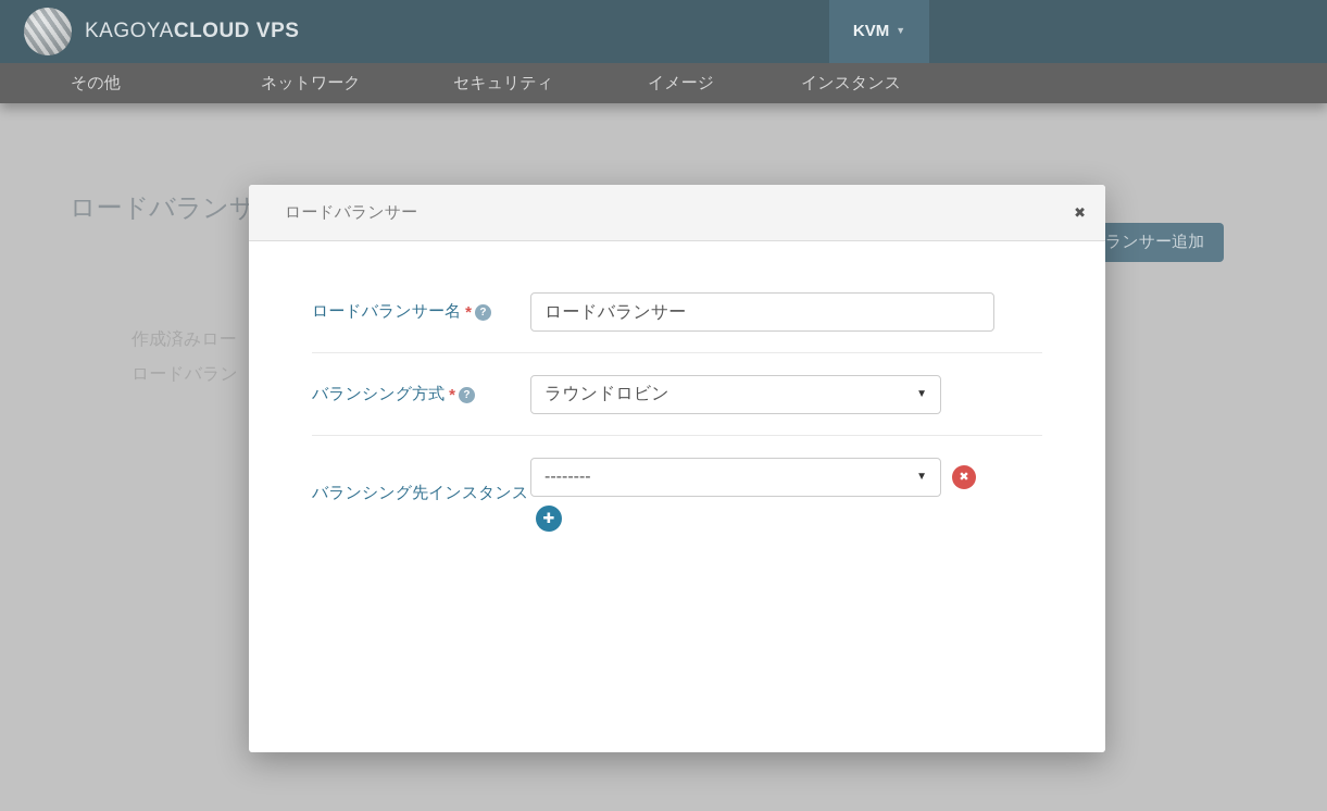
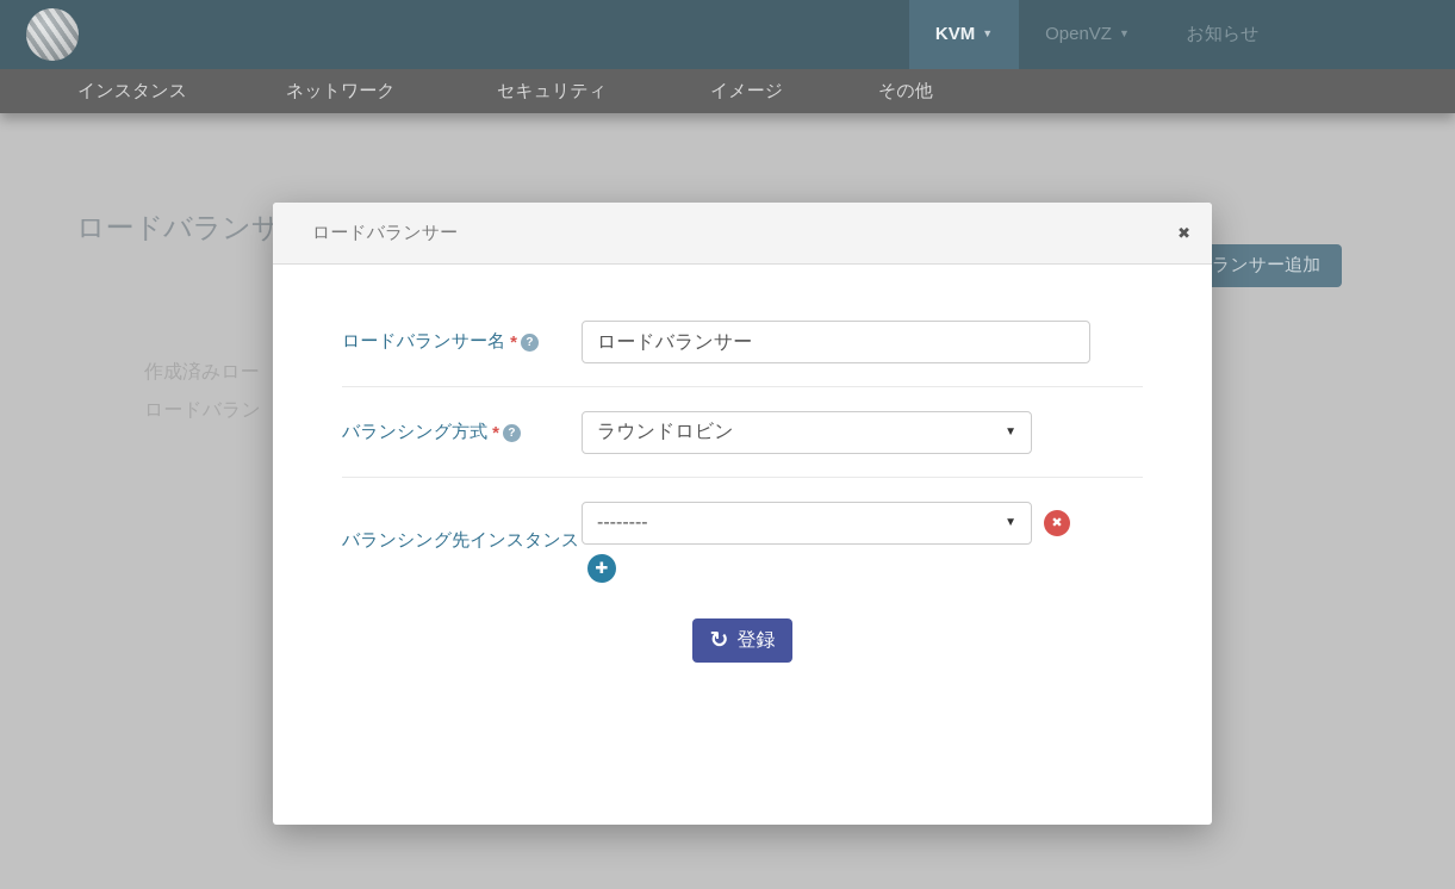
- KAGOYACLOUD VPS
  KVM ▼
+ OpenVZ ▼
+ お知らせ
- その他
+ インスタンス
  ネットワーク
  セキュリティ
  イメージ
- インスタンス
+ その他
  ロードバランサ
  作成済みロー
  ロードバラン
  ロードバランサー
  ✖
  ロードバランサー名
  *
  ?
  ロードバランサー
  バランシング方式
  *
  ?
  ラウンドロビン
  ▼
  バランシング先インスタンス
  --------
  ▼
  ✖
  ✚
+ ↻
+ 登録
